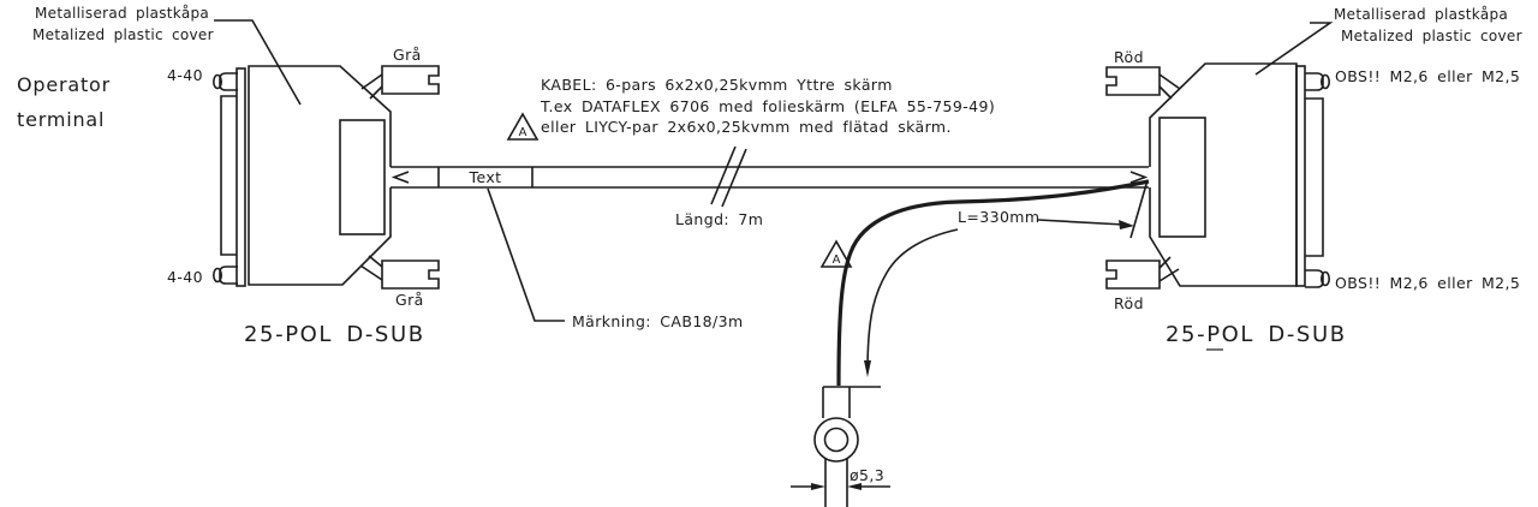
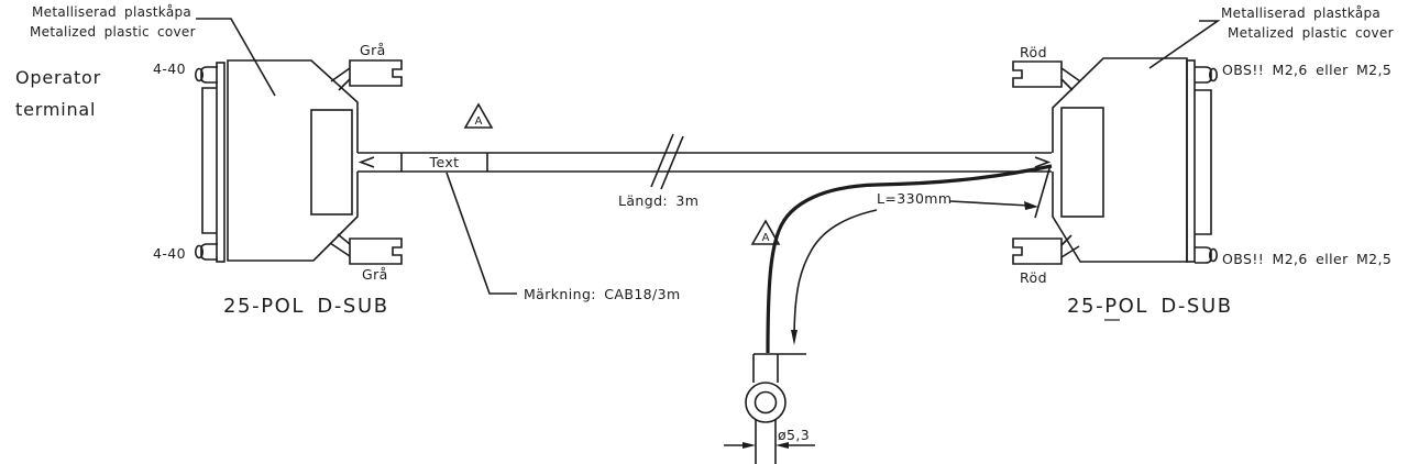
  A
  A
  Metalliserad plastkåpa
  Metalized plastic cover
  Operator
  terminal
  4-40
  4-40
  Grå
  Grå
  25-POL D-SUB
  Text
- KABEL: 6-pars 6x2x0,25kvmm Yttre skärm
- T.ex DATAFLEX 6706 med folieskärm (ELFA 55-759-49)
- eller LIYCY-par 2x6x0,25kvmm med flätad skärm.
- Längd: 7m
+ Längd: 3m
  Märkning: CAB18/3m
  L=330mm
  ø5,3
  Röd
  Röd
  Metalliserad plastkåpa
  Metalized plastic cover
  OBS!! M2,6 eller M2,5
  OBS!! M2,6 eller M2,5
  25-POL D-SUB
